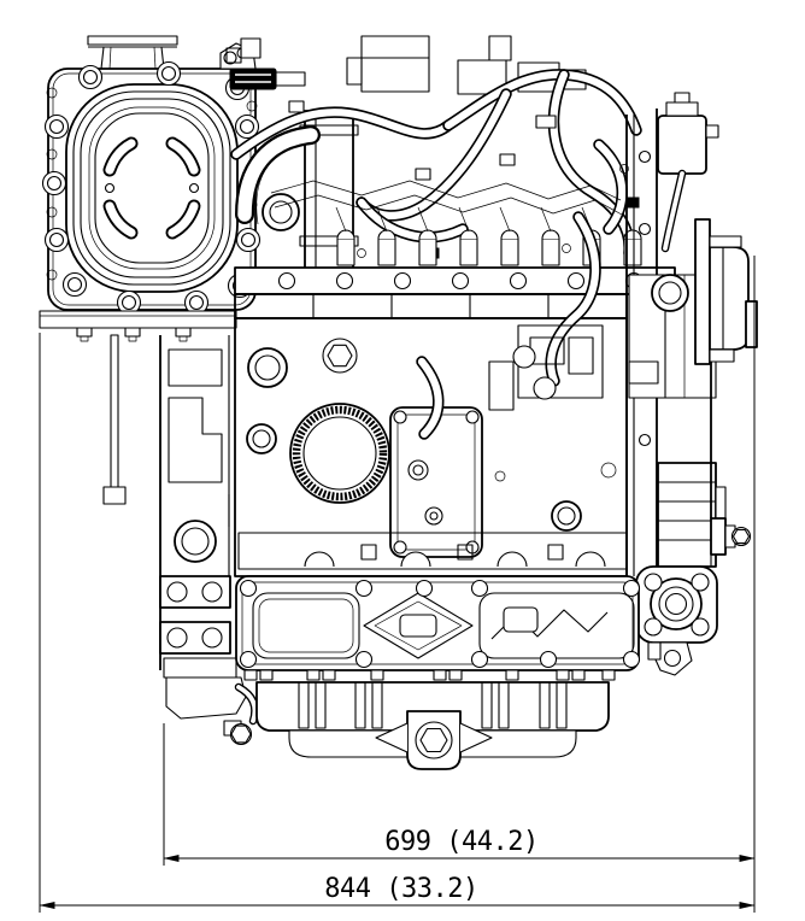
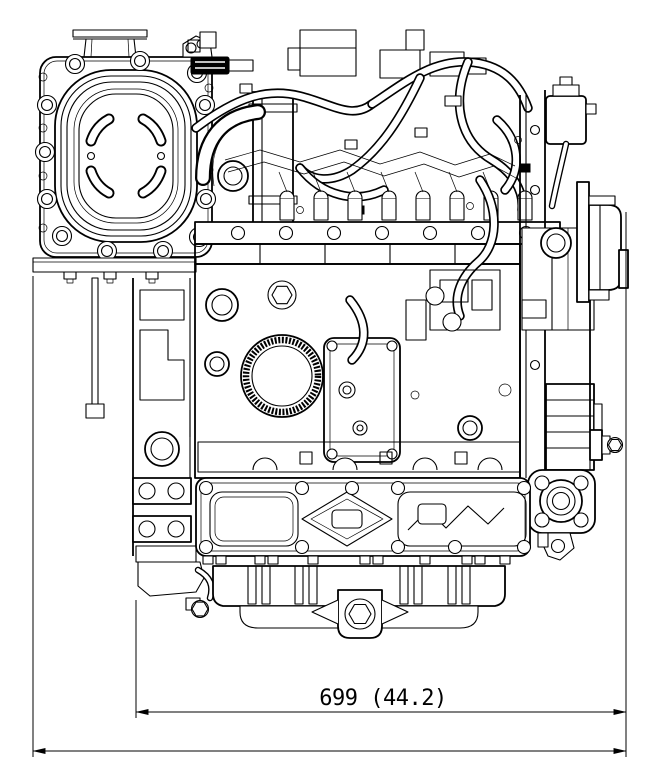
  699 (44.2)
- 844 (33.2)
